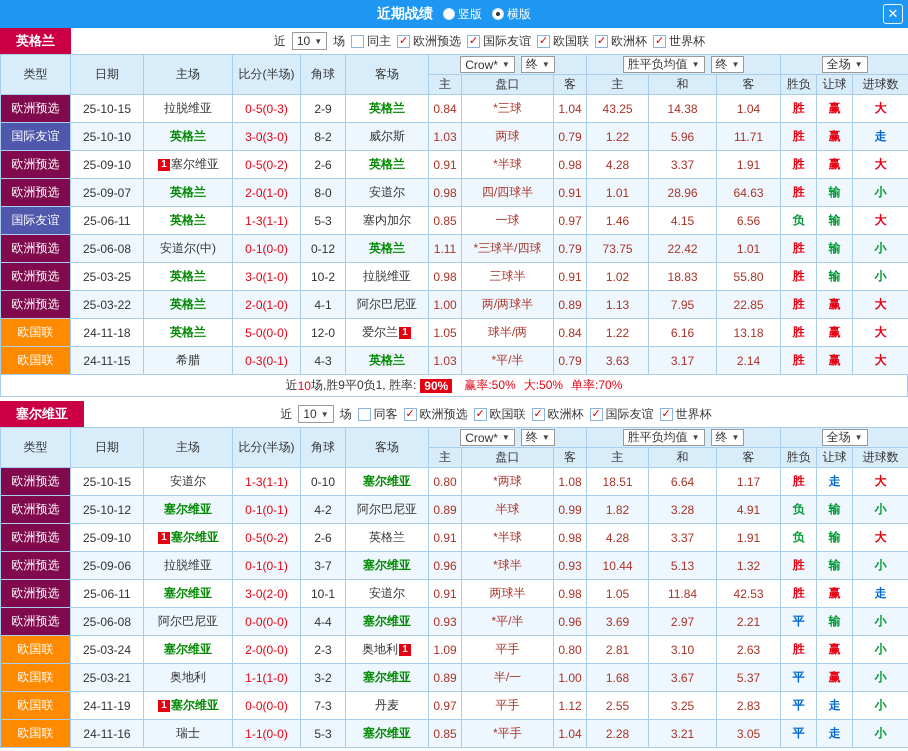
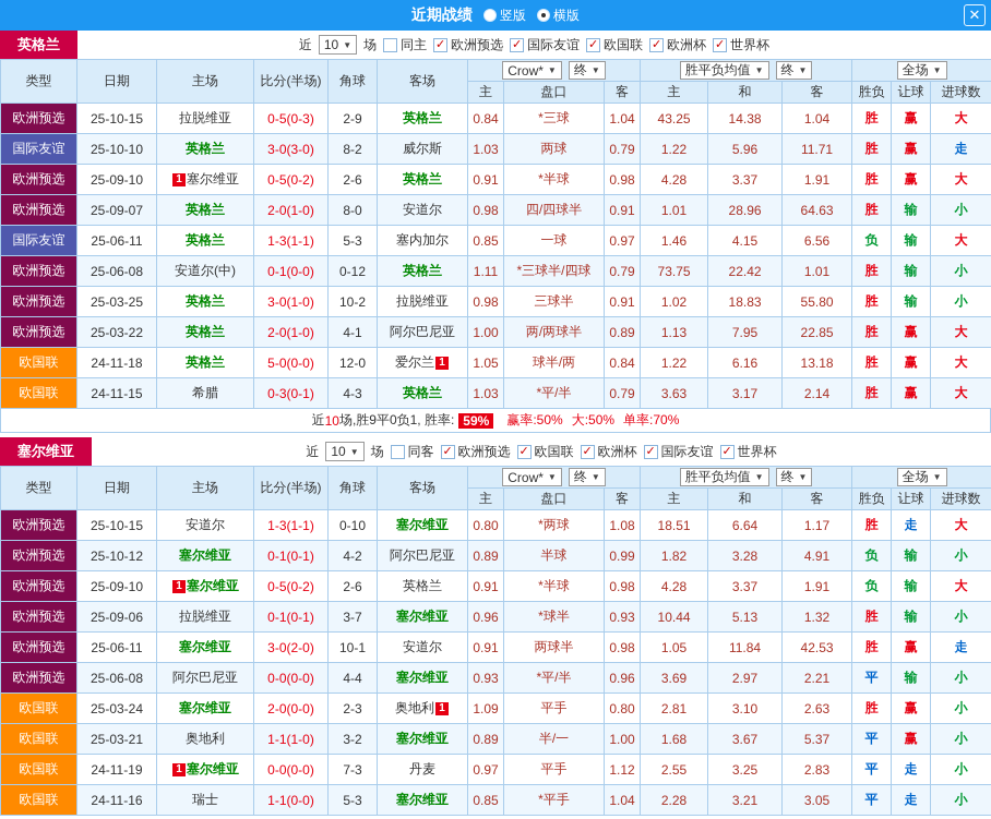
  近期战绩
  竖版
  横版
  ✕
  英格兰
  近
  10
  ▼
  场
  同主
  欧洲预选
  国际友谊
  欧国联
  欧洲杯
  世界杯
  类型	日期	主场	比分(半场)	角球	客场	Crow* ▼ 终 ▼	胜平负均值 ▼ 终 ▼	全场 ▼
  主	盘口	客	主	和	客	胜负	让球	进球数
  欧洲预选	25-10-15	拉脱维亚	0-5(0-3)	2-9	英格兰	0.84	*三球	1.04	43.25	14.38	1.04	胜	赢	大
  国际友谊	25-10-10	英格兰	3-0(3-0)	8-2	威尔斯	1.03	两球	0.79	1.22	5.96	11.71	胜	赢	走
  欧洲预选	25-09-10	1 塞尔维亚	0-5(0-2)	2-6	英格兰	0.91	*半球	0.98	4.28	3.37	1.91	胜	赢	大
  欧洲预选	25-09-07	英格兰	2-0(1-0)	8-0	安道尔	0.98	四/四球半	0.91	1.01	28.96	64.63	胜	输	小
  国际友谊	25-06-11	英格兰	1-3(1-1)	5-3	塞内加尔	0.85	一球	0.97	1.46	4.15	6.56	负	输	大
  欧洲预选	25-06-08	安道尔(中)	0-1(0-0)	0-12	英格兰	1.11	*三球半/四球	0.79	73.75	22.42	1.01	胜	输	小
  欧洲预选	25-03-25	英格兰	3-0(1-0)	10-2	拉脱维亚	0.98	三球半	0.91	1.02	18.83	55.80	胜	输	小
  欧洲预选	25-03-22	英格兰	2-0(1-0)	4-1	阿尔巴尼亚	1.00	两/两球半	0.89	1.13	7.95	22.85	胜	赢	大
  欧国联	24-11-18	英格兰	5-0(0-0)	12-0	爱尔兰 1	1.05	球半/两	0.84	1.22	6.16	13.18	胜	赢	大
  欧国联	24-11-15	希腊	0-3(0-1)	4-3	英格兰	1.03	*平/半	0.79	3.63	3.17	2.14	胜	赢	大
  近
  10
  场,胜9平0负1, 胜率:
- 90%
+ 59%
  赢率:50%
  大:50%
  单率:70%
  塞尔维亚
  近
  10
  ▼
  场
  同客
  欧洲预选
  欧国联
  欧洲杯
  国际友谊
  世界杯
  类型	日期	主场	比分(半场)	角球	客场	Crow* ▼ 终 ▼	胜平负均值 ▼ 终 ▼	全场 ▼
  主	盘口	客	主	和	客	胜负	让球	进球数
  欧洲预选	25-10-15	安道尔	1-3(1-1)	0-10	塞尔维亚	0.80	*两球	1.08	18.51	6.64	1.17	胜	走	大
  欧洲预选	25-10-12	塞尔维亚	0-1(0-1)	4-2	阿尔巴尼亚	0.89	半球	0.99	1.82	3.28	4.91	负	输	小
  欧洲预选	25-09-10	1 塞尔维亚	0-5(0-2)	2-6	英格兰	0.91	*半球	0.98	4.28	3.37	1.91	负	输	大
  欧洲预选	25-09-06	拉脱维亚	0-1(0-1)	3-7	塞尔维亚	0.96	*球半	0.93	10.44	5.13	1.32	胜	输	小
  欧洲预选	25-06-11	塞尔维亚	3-0(2-0)	10-1	安道尔	0.91	两球半	0.98	1.05	11.84	42.53	胜	赢	走
  欧洲预选	25-06-08	阿尔巴尼亚	0-0(0-0)	4-4	塞尔维亚	0.93	*平/半	0.96	3.69	2.97	2.21	平	输	小
  欧国联	25-03-24	塞尔维亚	2-0(0-0)	2-3	奥地利 1	1.09	平手	0.80	2.81	3.10	2.63	胜	赢	小
  欧国联	25-03-21	奥地利	1-1(1-0)	3-2	塞尔维亚	0.89	半/一	1.00	1.68	3.67	5.37	平	赢	小
  欧国联	24-11-19	1 塞尔维亚	0-0(0-0)	7-3	丹麦	0.97	平手	1.12	2.55	3.25	2.83	平	走	小
  欧国联	24-11-16	瑞士	1-1(0-0)	5-3	塞尔维亚	0.85	*平手	1.04	2.28	3.21	3.05	平	走	小
